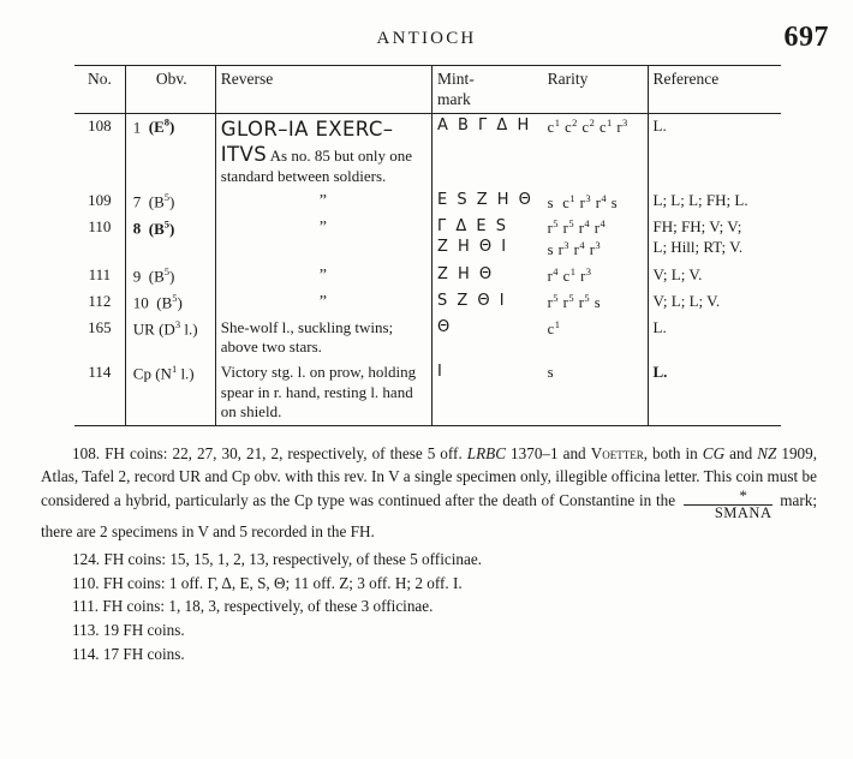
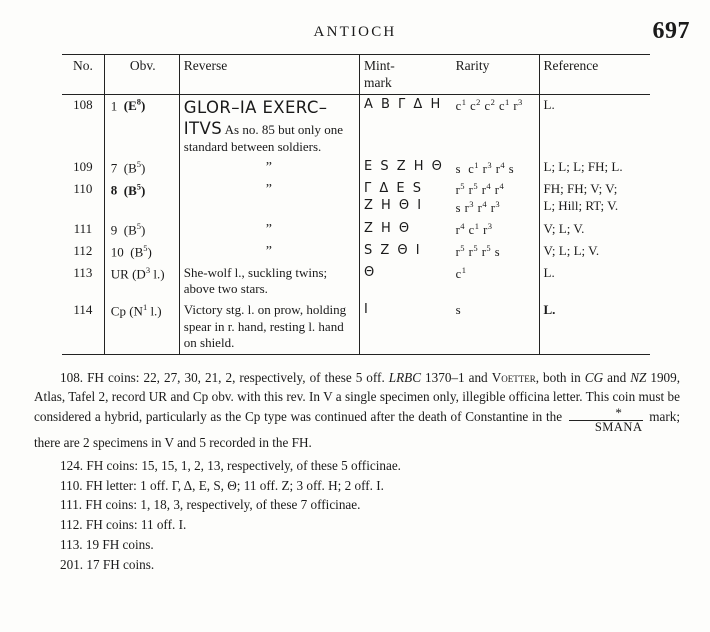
  ANTIOCH
  697
  No.	Obv.	Reverse	Mint- mark	Rarity	Reference
  108	1 (E8)	GLOR–IA EXERC– ITVS As no. 85 but only one standard between soldiers.	A B Γ Δ H	c1 c2 c2 c1 r3	L.
  109	7 (B5)	”	Ε S Z H Θ	s c1 r3 r4 s	L; L; L; FH; L.
  110	8 (B5)	”	Γ Δ Ε S Z H Θ I	r5 r5 r4 r4 s r3 r4 r3	FH; FH; V; V; L; Hill; RT; V.
  111	9 (B5)	”	Z H Θ	r4 c1 r3	V; L; V.
  112	10 (B5)	”	S Z Θ I	r5 r5 r5 s	V; L; L; V.
- 165	UR (D3 l.)	She-wolf l., suckling twins; above two stars.	Θ	c1	L.
+ 113	UR (D3 l.)	She-wolf l., suckling twins; above two stars.	Θ	c1	L.
  114	Cp (N1 l.)	Victory stg. l. on prow, holding spear in r. hand, resting l. hand on shield.	I	s	L.
  108. FH coins: 22, 27, 30, 21, 2, respectively, of these 5 off. LRBC 1370–1 and Voetter, both in CG and NZ 1909, Atlas, Tafel 2, record UR and Cp obv. with this rev. In V a single specimen only, illegible officina letter. This coin must be considered a hybrid, particularly as the Cp type was continued after the death of Constantine in the
  *
  SMANA
  mark; there are 2 specimens in V and 5 recorded in the FH.
  124. FH coins: 15, 15, 1, 2, 13, respectively, of these 5 officinae.
- 110. FH coins: 1 off. Γ, Δ, Ε, S, Θ; 11 off. Z; 3 off. H; 2 off. I.
+ 110. FH letter: 1 off. Γ, Δ, Ε, S, Θ; 11 off. Z; 3 off. H; 2 off. I.
- 111. FH coins: 1, 18, 3, respectively, of these 3 officinae.
+ 111. FH coins: 1, 18, 3, respectively, of these 7 officinae.
+ 112. FH coins: 11 off. I.
  113. 19 FH coins.
- 114. 17 FH coins.
+ 201. 17 FH coins.
